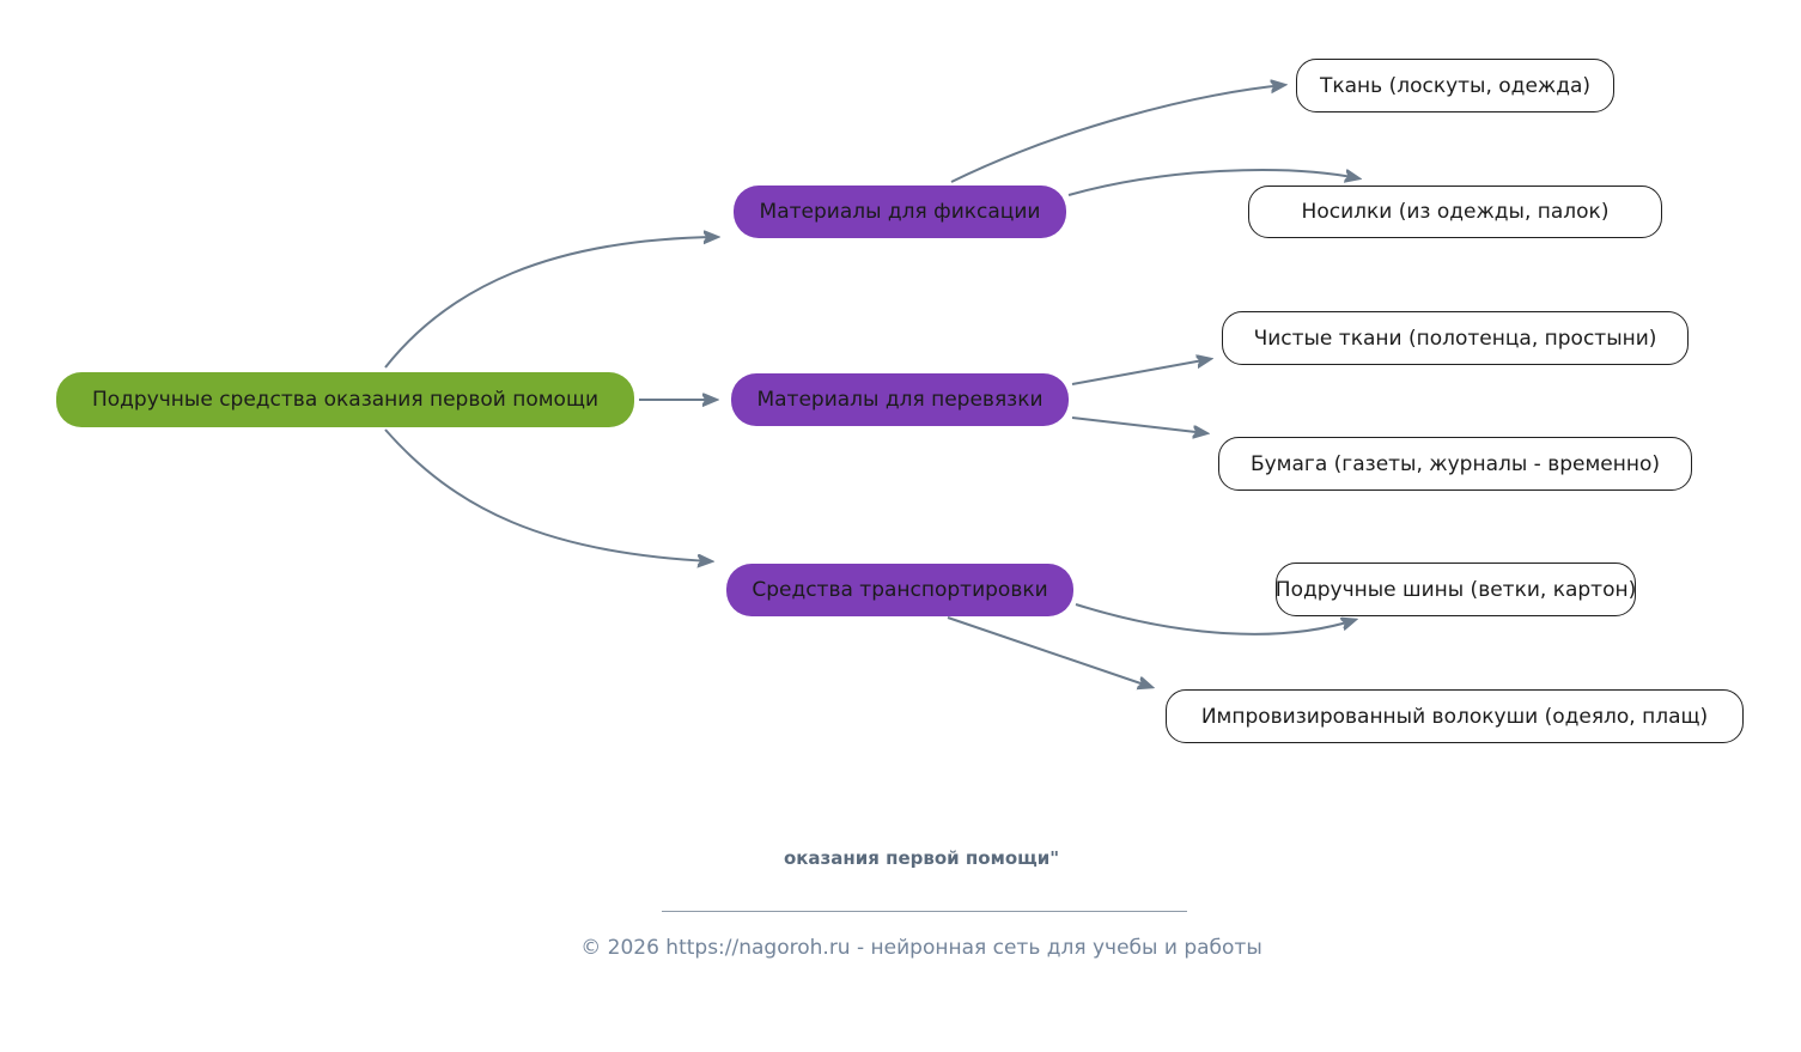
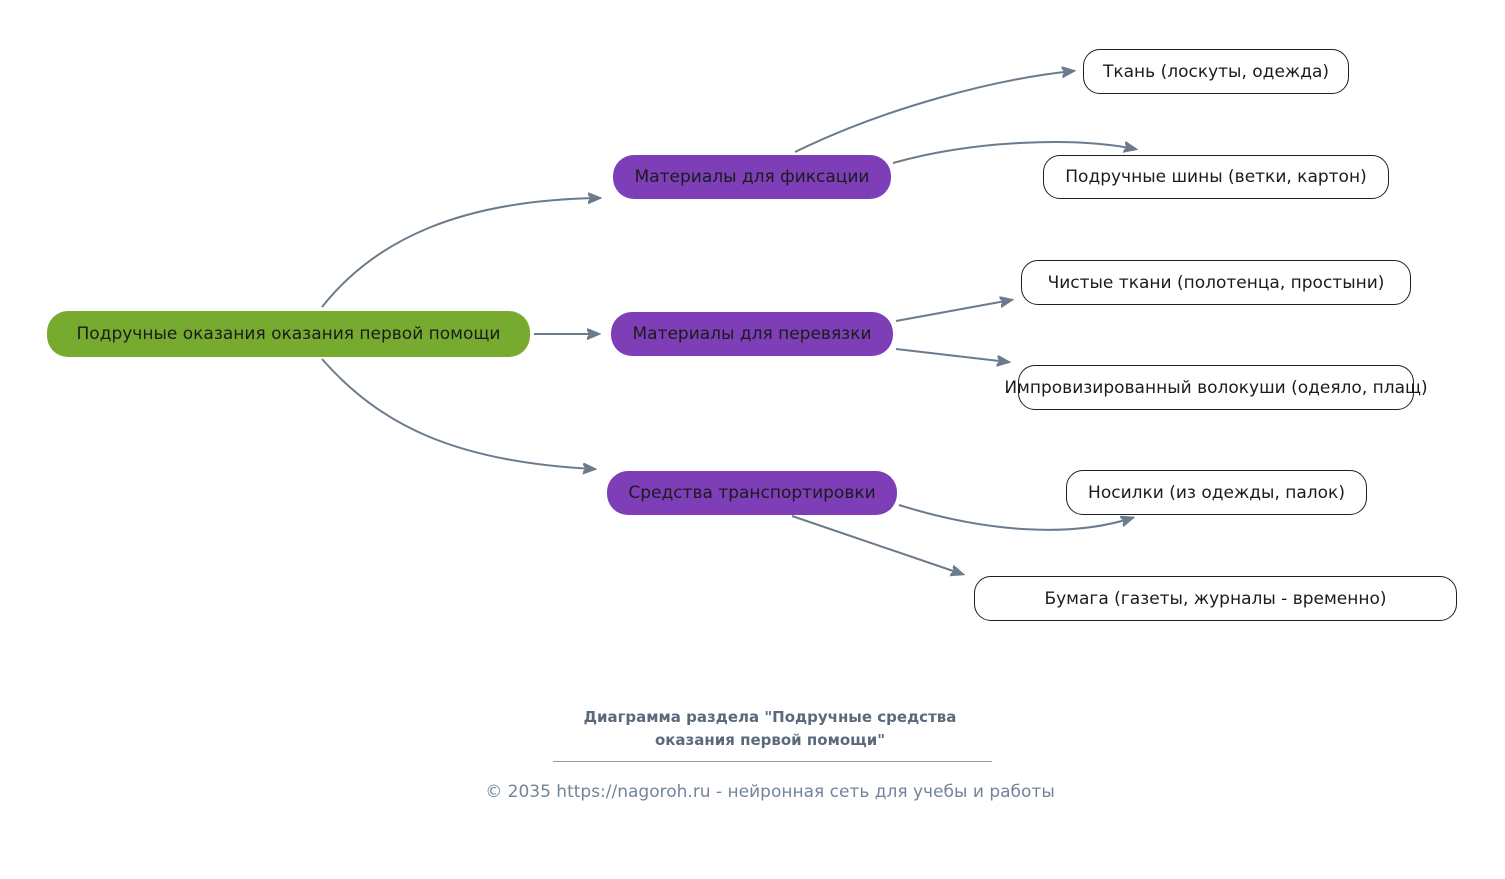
- Подручные средства оказания первой помощи
+ Подручные оказания оказания первой помощи
  Материалы для фиксации
  Материалы для перевязки
  Средства транспортировки
  Ткань (лоскуты, одежда)
- Носилки (из одежды, палок)
+ Подручные шины (ветки, картон)
  Чистые ткани (полотенца, простыни)
- Бумага (газеты, журналы - временно)
+ Импровизированный волокуши (одеяло, плащ)
- Подручные шины (ветки, картон)
+ Носилки (из одежды, палок)
- Импровизированный волокуши (одеяло, плащ)
+ Бумага (газеты, журналы - временно)
+ Диаграмма раздела "Подручные средства
  оказания первой помощи"
- © 2026 https://nagoroh.ru - нейронная сеть для учебы и работы
+ © 2035 https://nagoroh.ru - нейронная сеть для учебы и работы
